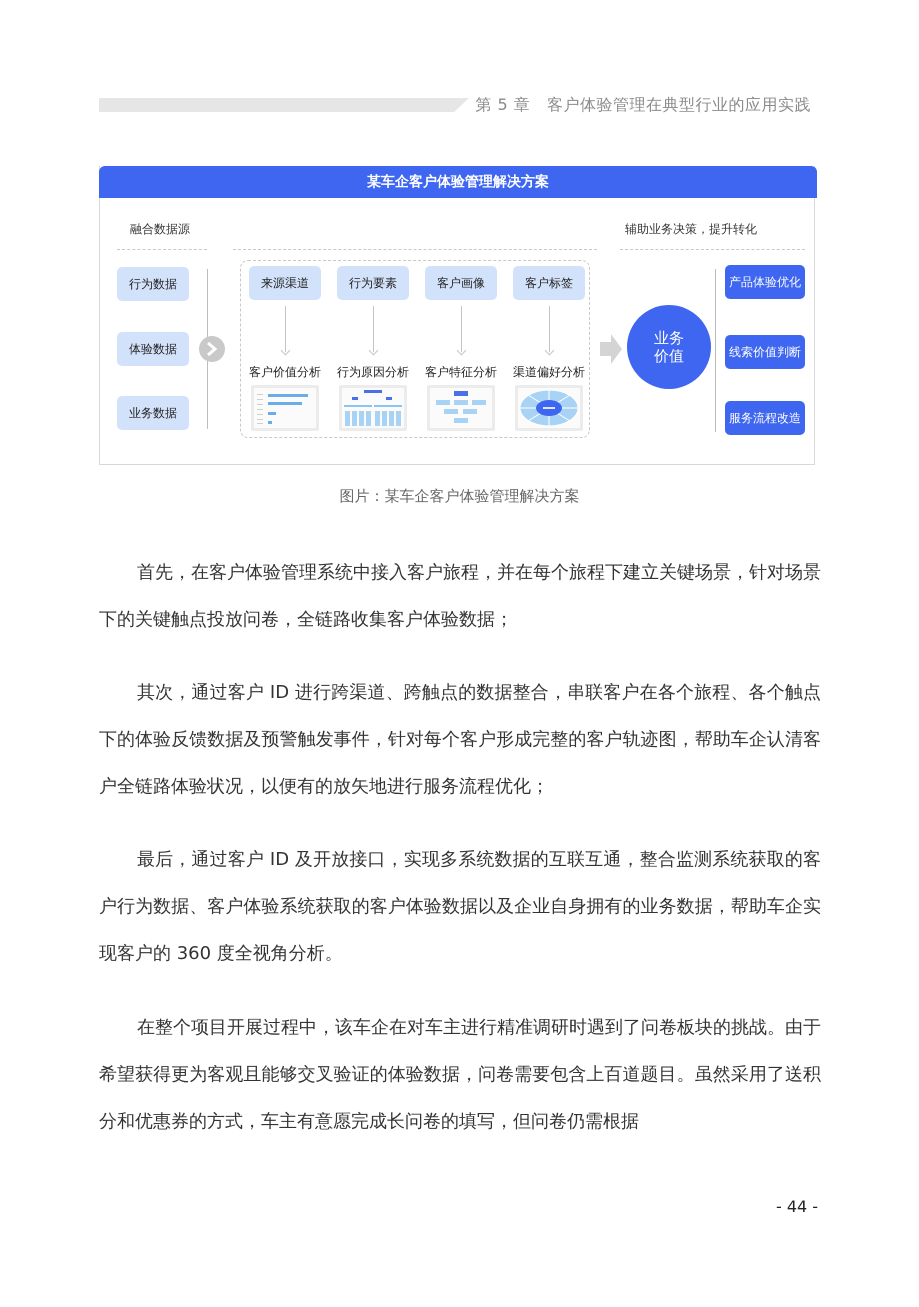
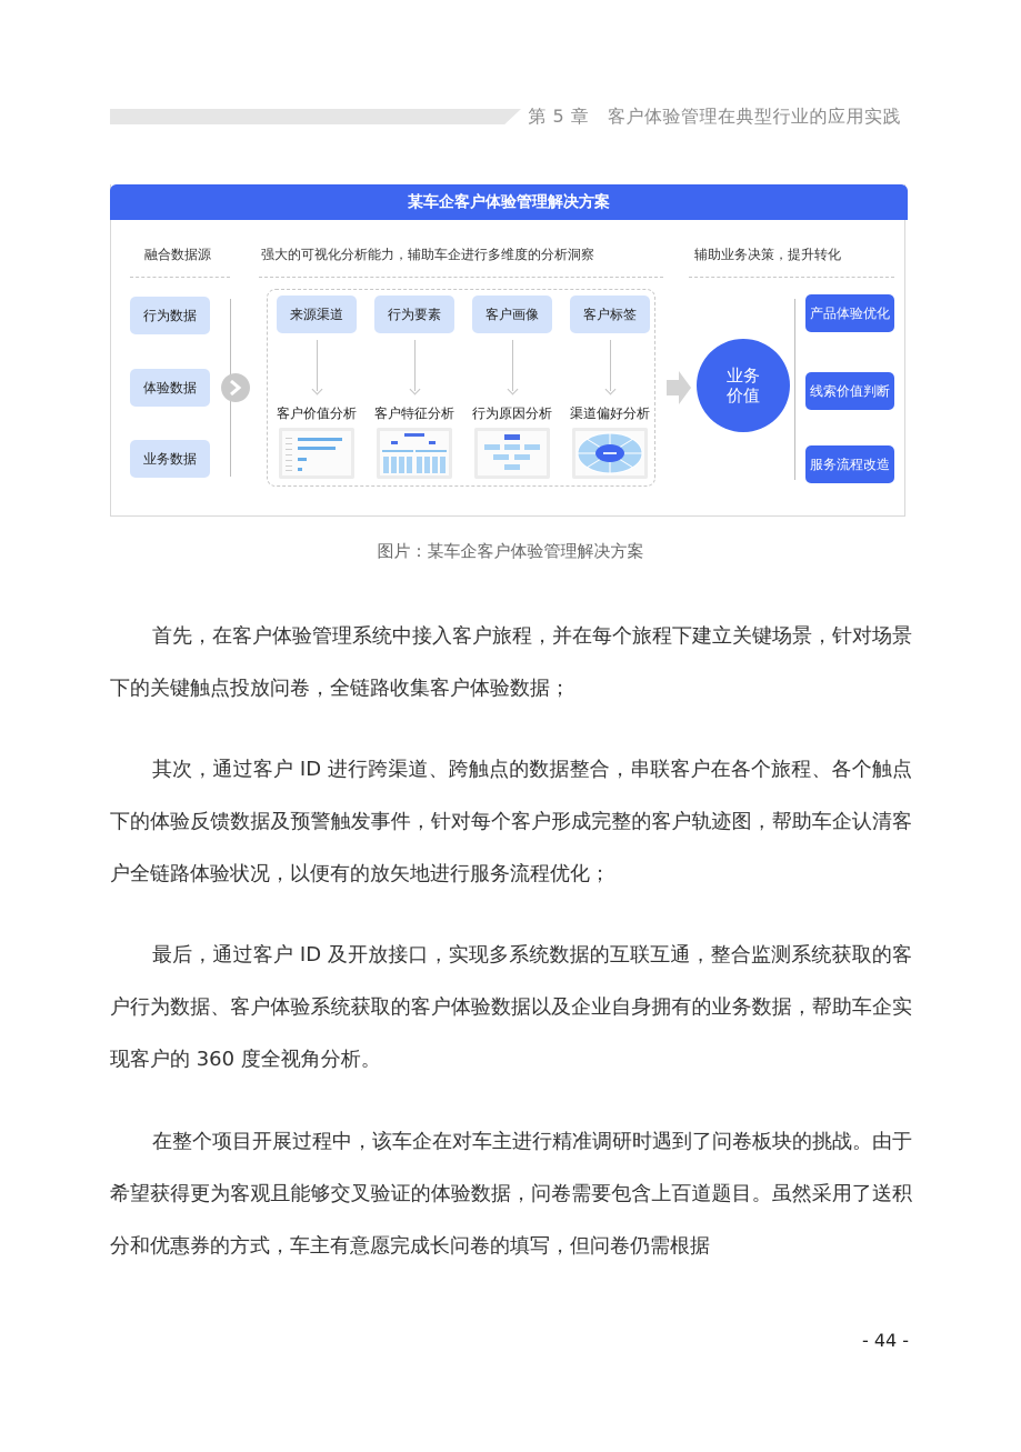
  第 5 章 客户体验管理在典型行业的应用实践
  某车企客户体验管理解决方案
  融合数据源
+ 强大的可视化分析能力，辅助车企进行多维度的分析洞察
  辅助业务决策，提升转化
  行为数据
  体验数据
  业务数据
  来源渠道
  客户价值分析
  行为要素
- 行为原因分析
+ 客户特征分析
  客户画像
- 客户特征分析
+ 行为原因分析
  客户标签
  渠道偏好分析
  业务
  价值
  产品体验优化
  线索价值判断
  服务流程改造
  图片：某车企客户体验管理解决方案
  首先，在客户体验管理系统中接入客户旅程，并在每个旅程下建立关键场景，针对场景下的关键触点投放问卷，全链路收集客户体验数据；
  其次，通过客户 ID 进行跨渠道、跨触点的数据整合，串联客户在各个旅程、各个触点下的体验反馈数据及预警触发事件，针对每个客户形成完整的客户轨迹图，帮助车企认清客户全链路体验状况，以便有的放矢地进行服务流程优化；
  最后，通过客户 ID 及开放接口，实现多系统数据的互联互通，整合监测系统获取的客户行为数据、客户体验系统获取的客户体验数据以及企业自身拥有的业务数据，帮助车企实现客户的 360 度全视角分析。
  在整个项目开展过程中，该车企在对车主进行精准调研时遇到了问卷板块的挑战。由于希望获得更为客观且能够交叉验证的体验数据，问卷需要包含上百道题目。虽然采用了送积分和优惠券的方式，车主有意愿完成长问卷的填写，但问卷仍需根据
  - 44 -
